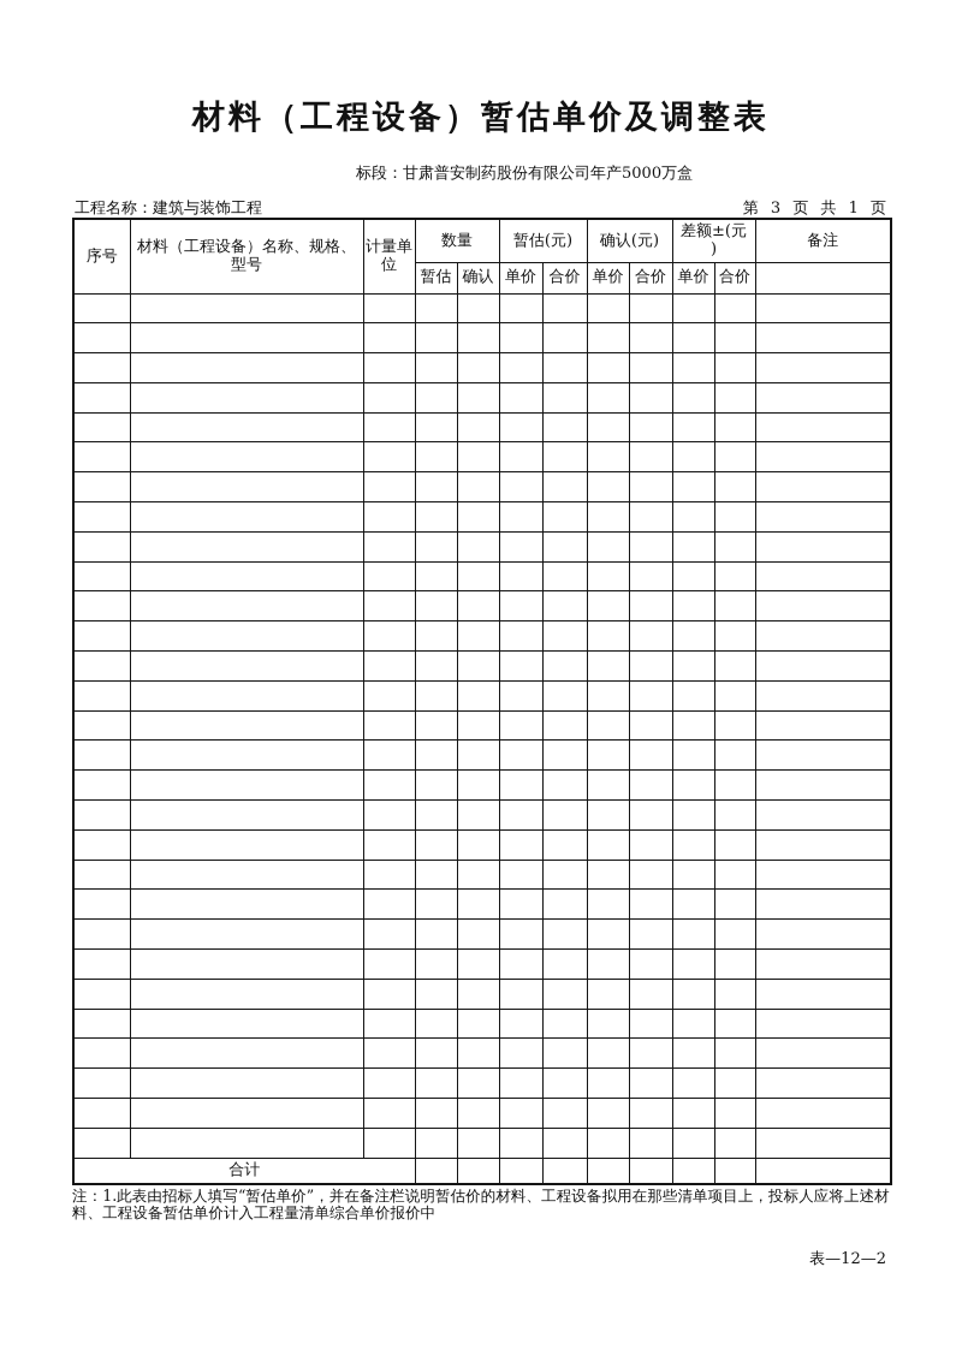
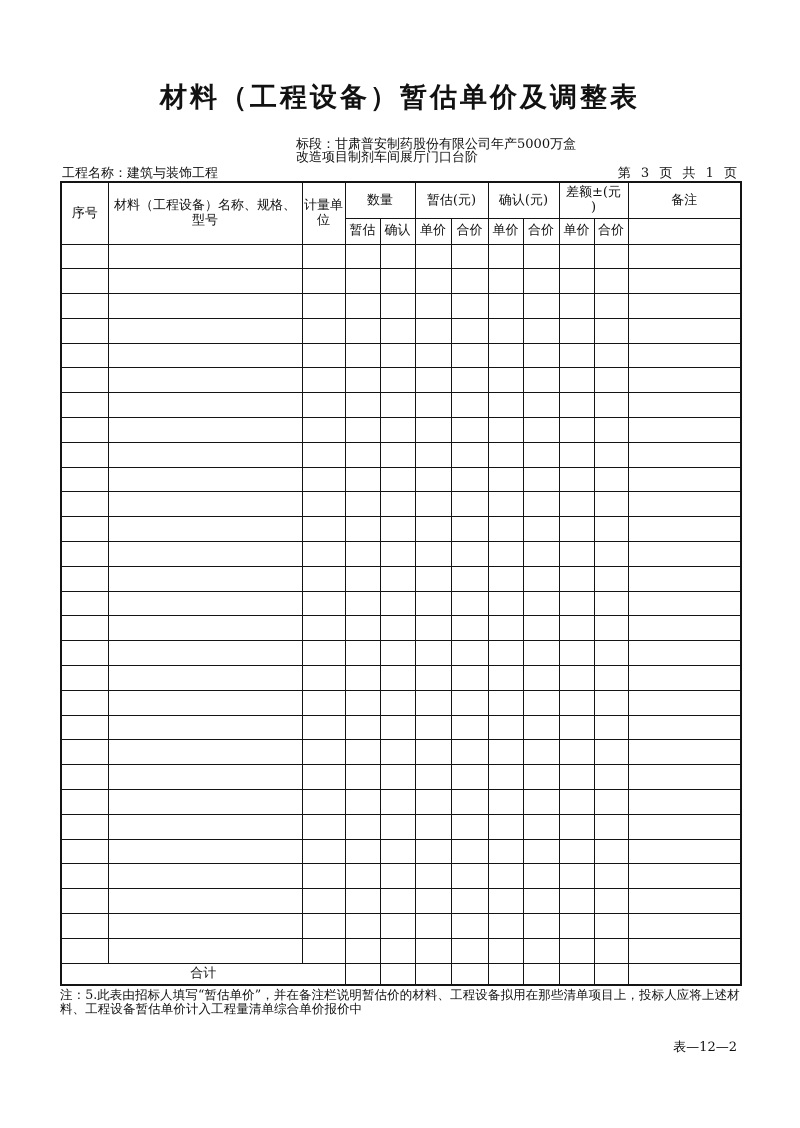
  材料（工程设备）暂估单价及调整表
  工程名称：建筑与装饰工程
  标段：甘肃普安制药股份有限公司年产5000万盒
+ 改造项目制剂车间展厅门口台阶
  第 3 页 共 1 页
  序号	材料（工程设备）名称、规格、型号	计量单位	数量	暂估(元)	确认(元)	差额±(元 )	备注
  暂估	确认	单价	合价	单价	合价	单价	合价
  合计
- 注：1.此表由招标人填写“暂估单价”，并在备注栏说明暂估价的材料、工程设备拟用在那些清单项目上，投标人应将上述材料、工程设备暂估单价计入工程量清单综合单价报价中
+ 注：5.此表由招标人填写“暂估单价”，并在备注栏说明暂估价的材料、工程设备拟用在那些清单项目上，投标人应将上述材料、工程设备暂估单价计入工程量清单综合单价报价中
  表—12—2
